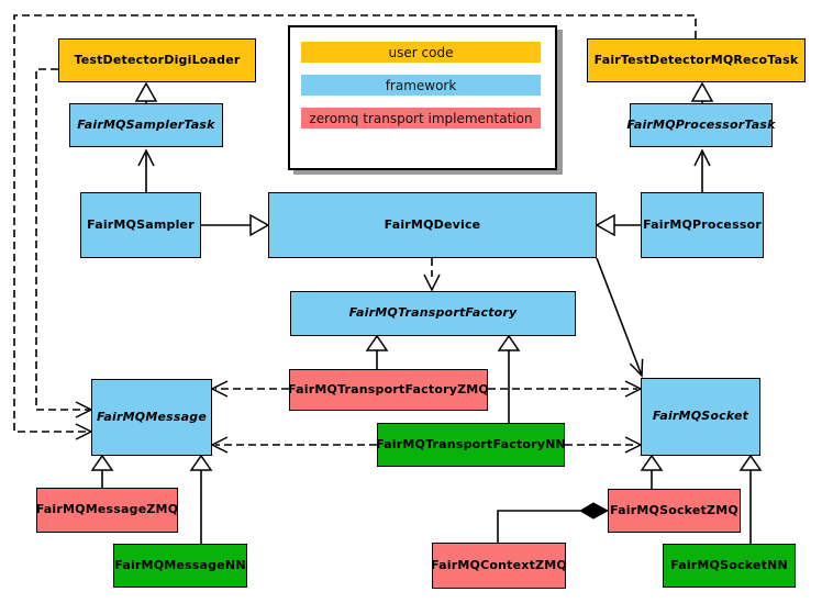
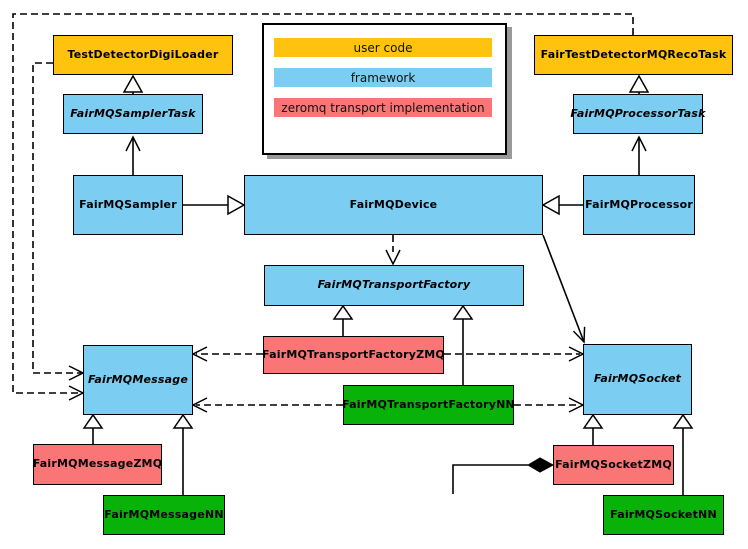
  TestDetectorDigiLoader
  FairTestDetectorMQRecoTask
  FairMQSamplerTask
  FairMQProcessorTask
  FairMQSampler
  FairMQDevice
  FairMQProcessor
  FairMQTransportFactory
  FairMQTransportFactoryZMQ
  FairMQTransportFactoryNN
  FairMQMessage
  FairMQSocket
  FairMQMessageZMQ
  FairMQMessageNN
- FairMQContextZMQ
  FairMQSocketZMQ
  FairMQSocketNN
  user code
  framework
  zeromq transport implementation
